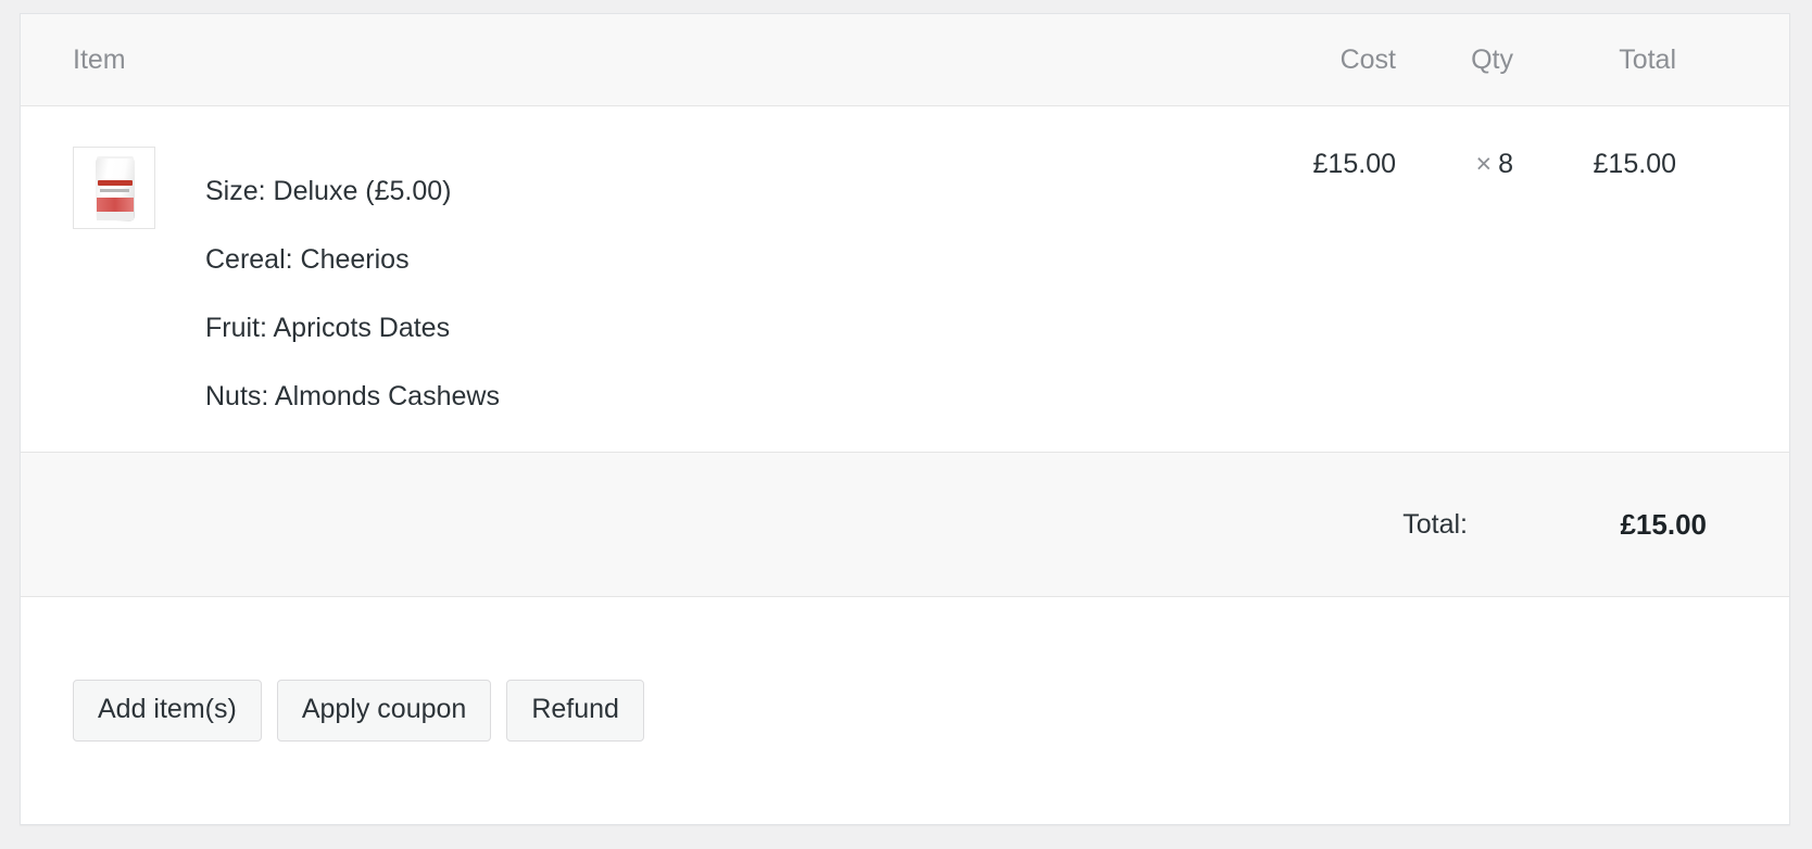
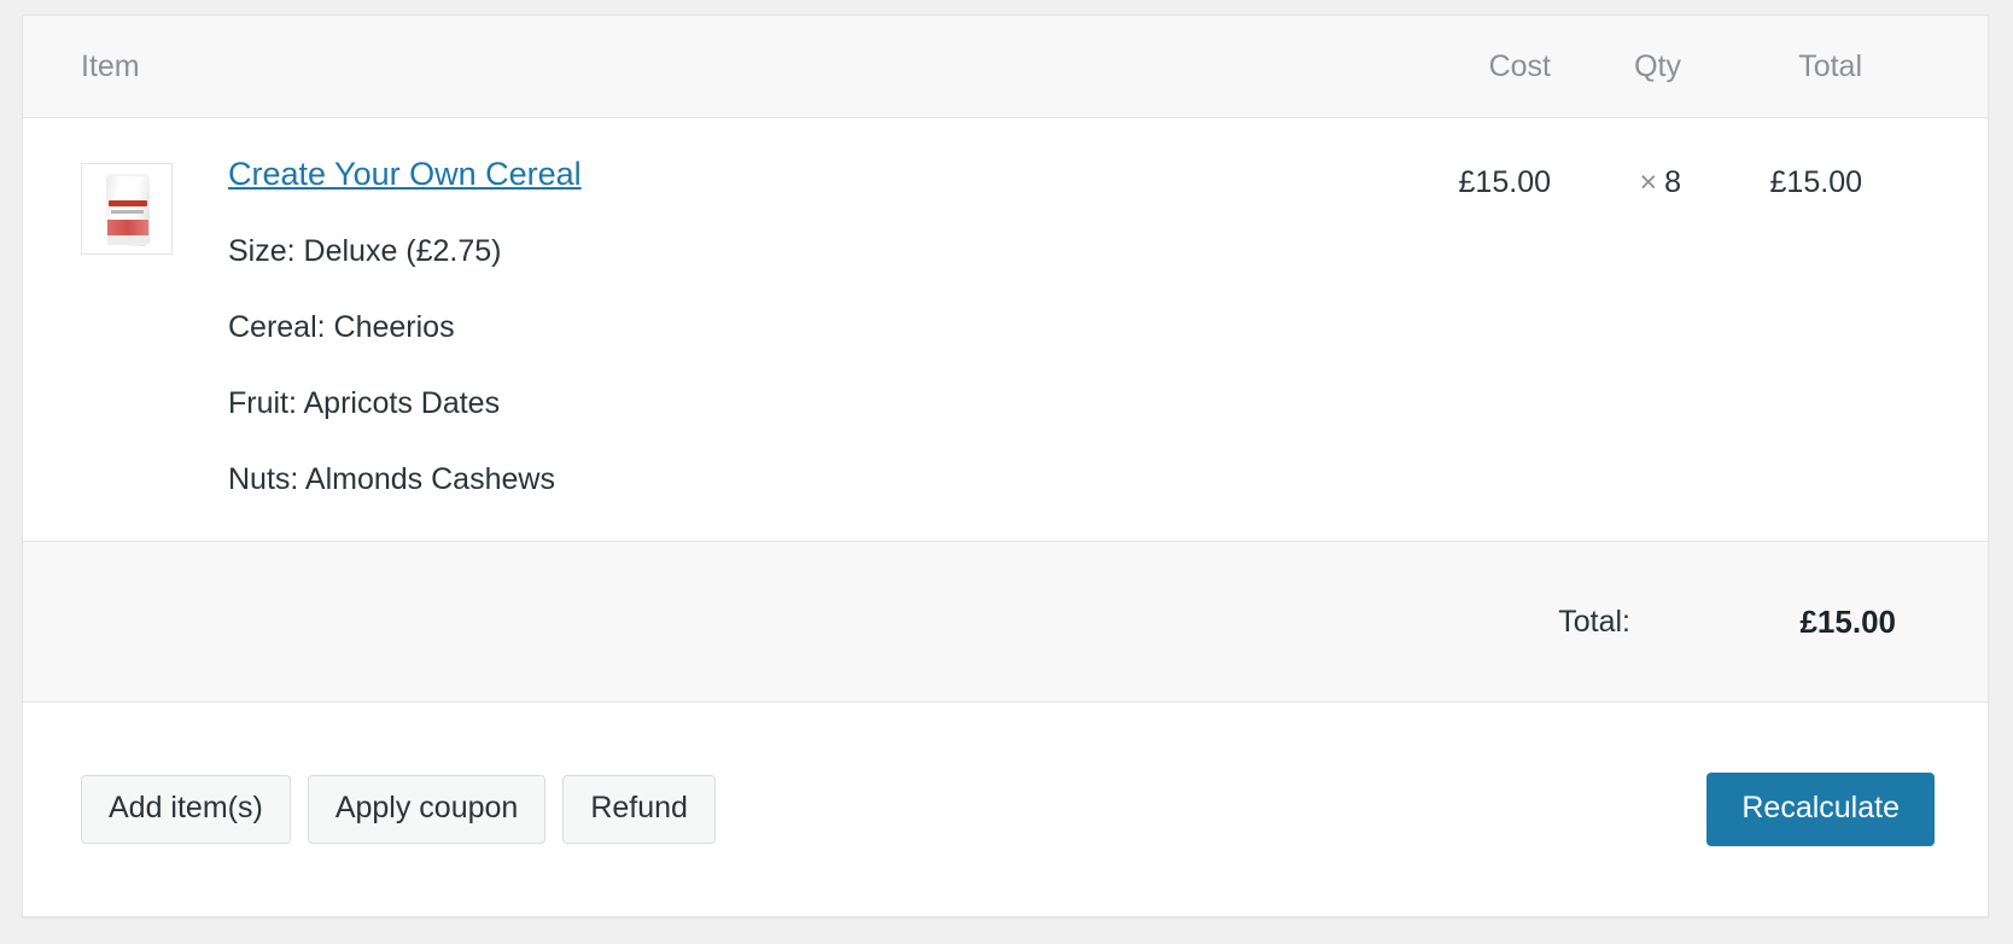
  Item
  Cost
  Qty
  Total
+ Create Your Own Cereal
- Size: Deluxe (£5.00)
+ Size: Deluxe (£2.75)
  Cereal: Cheerios
  Fruit: Apricots Dates
  Nuts: Almonds Cashews
  £15.00
  × 8
  £15.00
  Total:
  £15.00
  Add item(s)
  Apply coupon
  Refund
+ Recalculate
